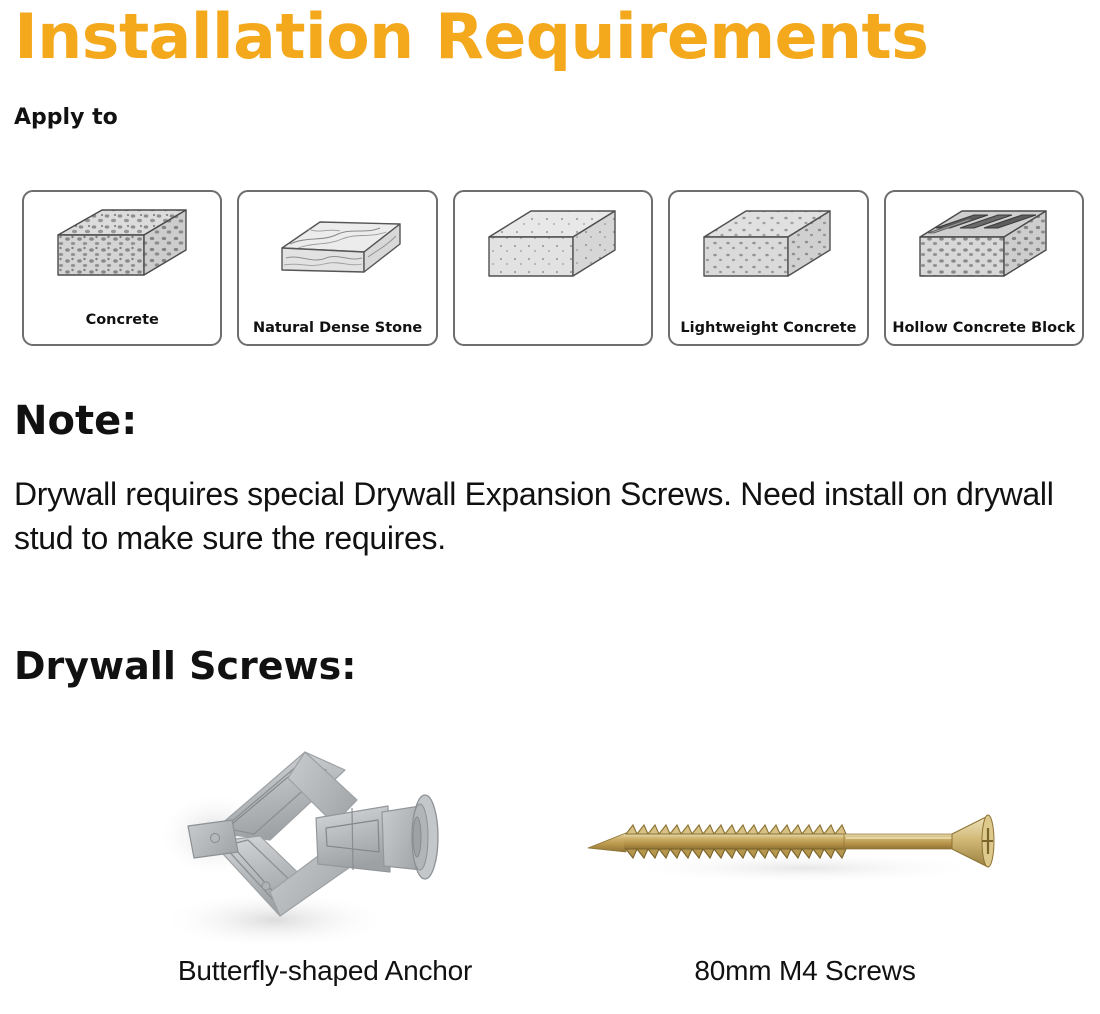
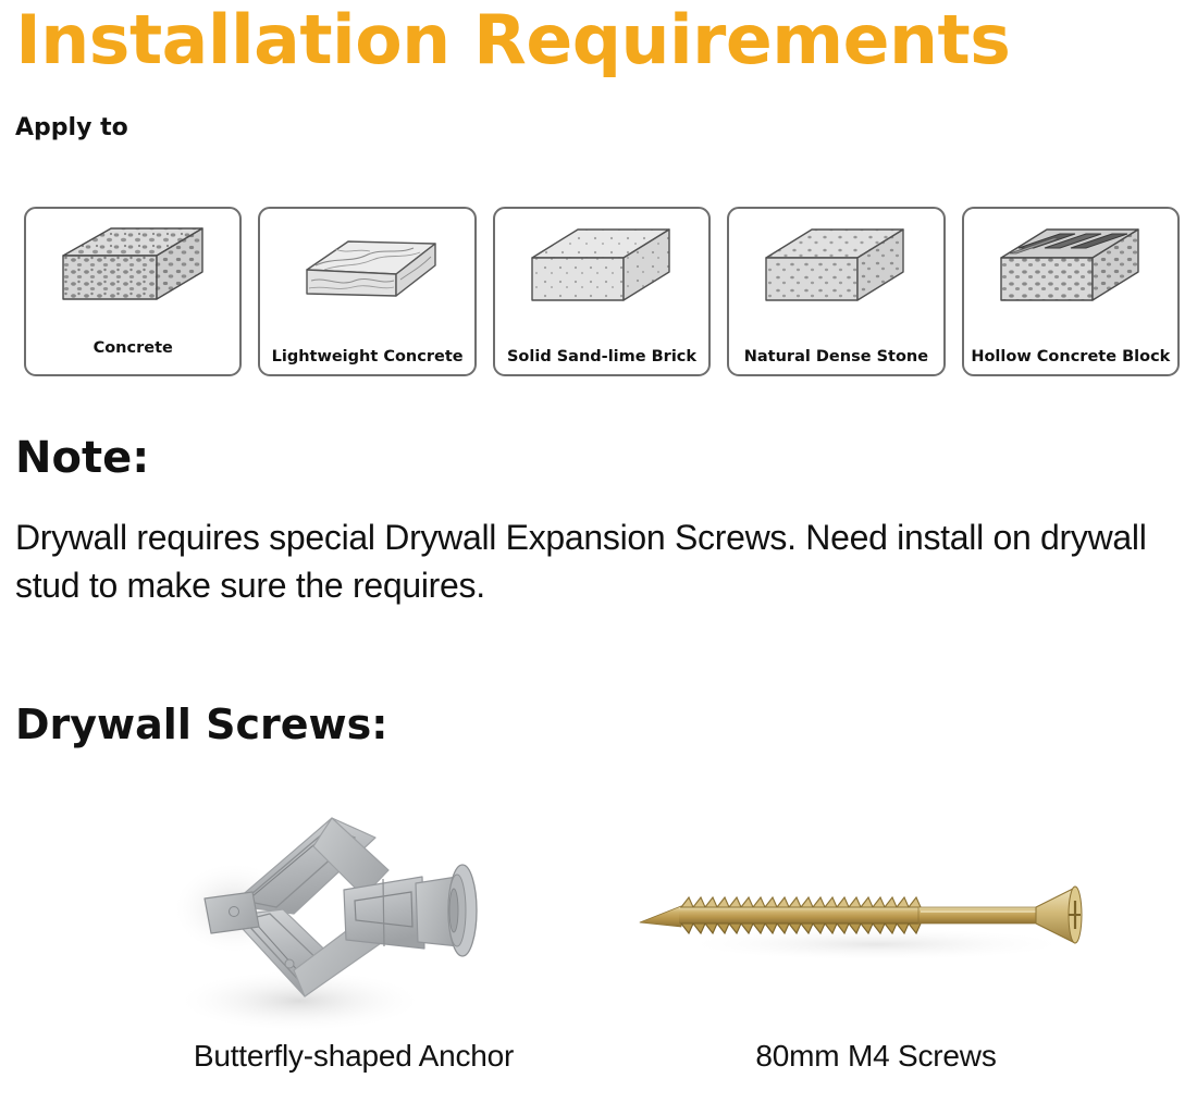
  Installation Requirements
  Apply to
  Concrete
- Natural Dense Stone
+ Lightweight Concrete
+ Solid Sand-lime Brick
- Lightweight Concrete
+ Natural Dense Stone
  Hollow Concrete Block
  Note:
  Drywall requires special Drywall Expansion Screws. Need install on drywall stud to make sure the requires.
  Drywall Screws:
  Butterfly-shaped Anchor
  80mm M4 Screws
